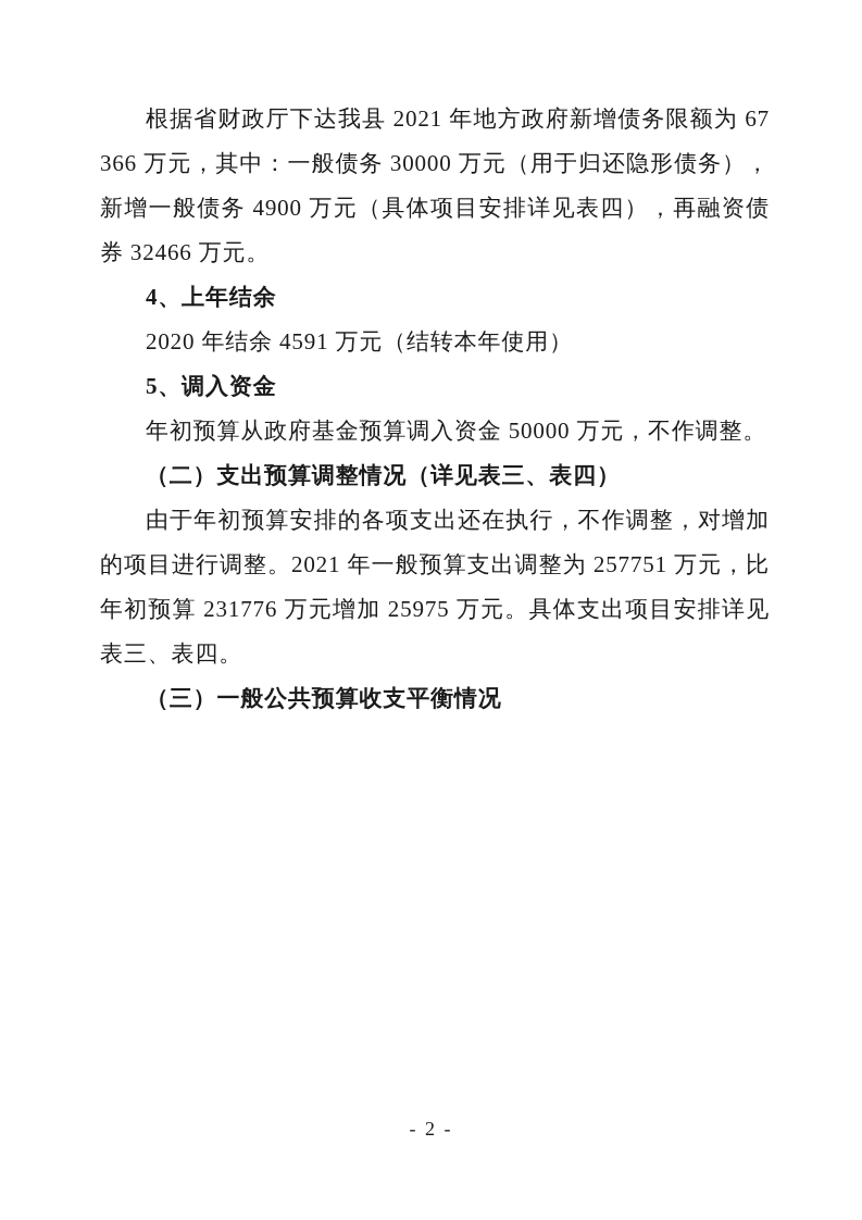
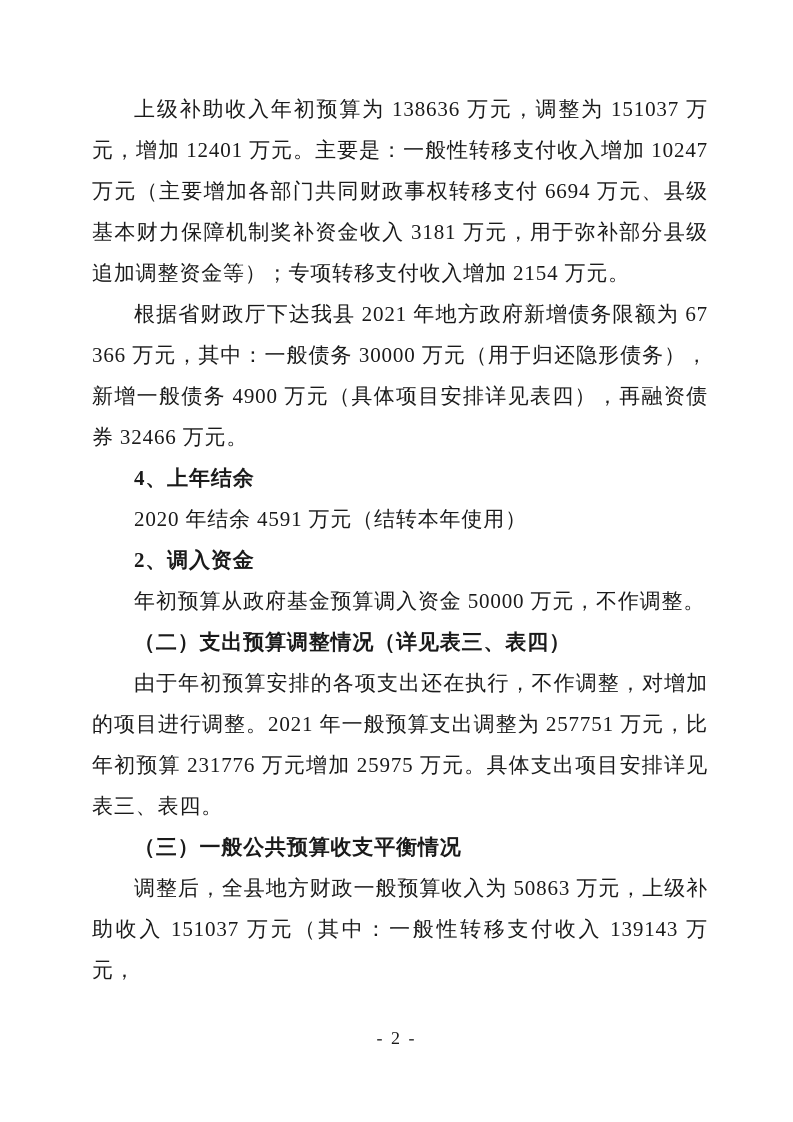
+ 上级补助收入年初预算为 138636 万元，调整为 151037 万元，增加 12401 万元。主要是：一般性转移支付收入增加 10247 万元（主要增加各部门共同财政事权转移支付 6694 万元、县级基本财力保障机制奖补资金收入 3181 万元，用于弥补部分县级追加调整资金等）；专项转移支付收入增加 2154 万元。
  根据省财政厅下达我县 2021 年地方政府新增债务限额为 67366 万元，其中：一般债务 30000 万元（用于归还隐形债务），新增一般债务 4900 万元（具体项目安排详见表四），再融资债券 32466 万元。
  4、上年结余
  2020 年结余 4591 万元（结转本年使用）
- 5、调入资金
+ 2、调入资金
  年初预算从政府基金预算调入资金 50000 万元，不作调整。
  （二）支出预算调整情况（详见表三、表四）
  由于年初预算安排的各项支出还在执行，不作调整，对增加的项目进行调整。2021 年一般预算支出调整为 257751 万元，比年初预算 231776 万元增加 25975 万元。具体支出项目安排详见表三、表四。
  （三）一般公共预算收支平衡情况
+ 调整后，全县地方财政一般预算收入为 50863 万元，上级补助收入 151037 万元（其中：一般性转移支付收入 139143 万元，
  - 2 -
